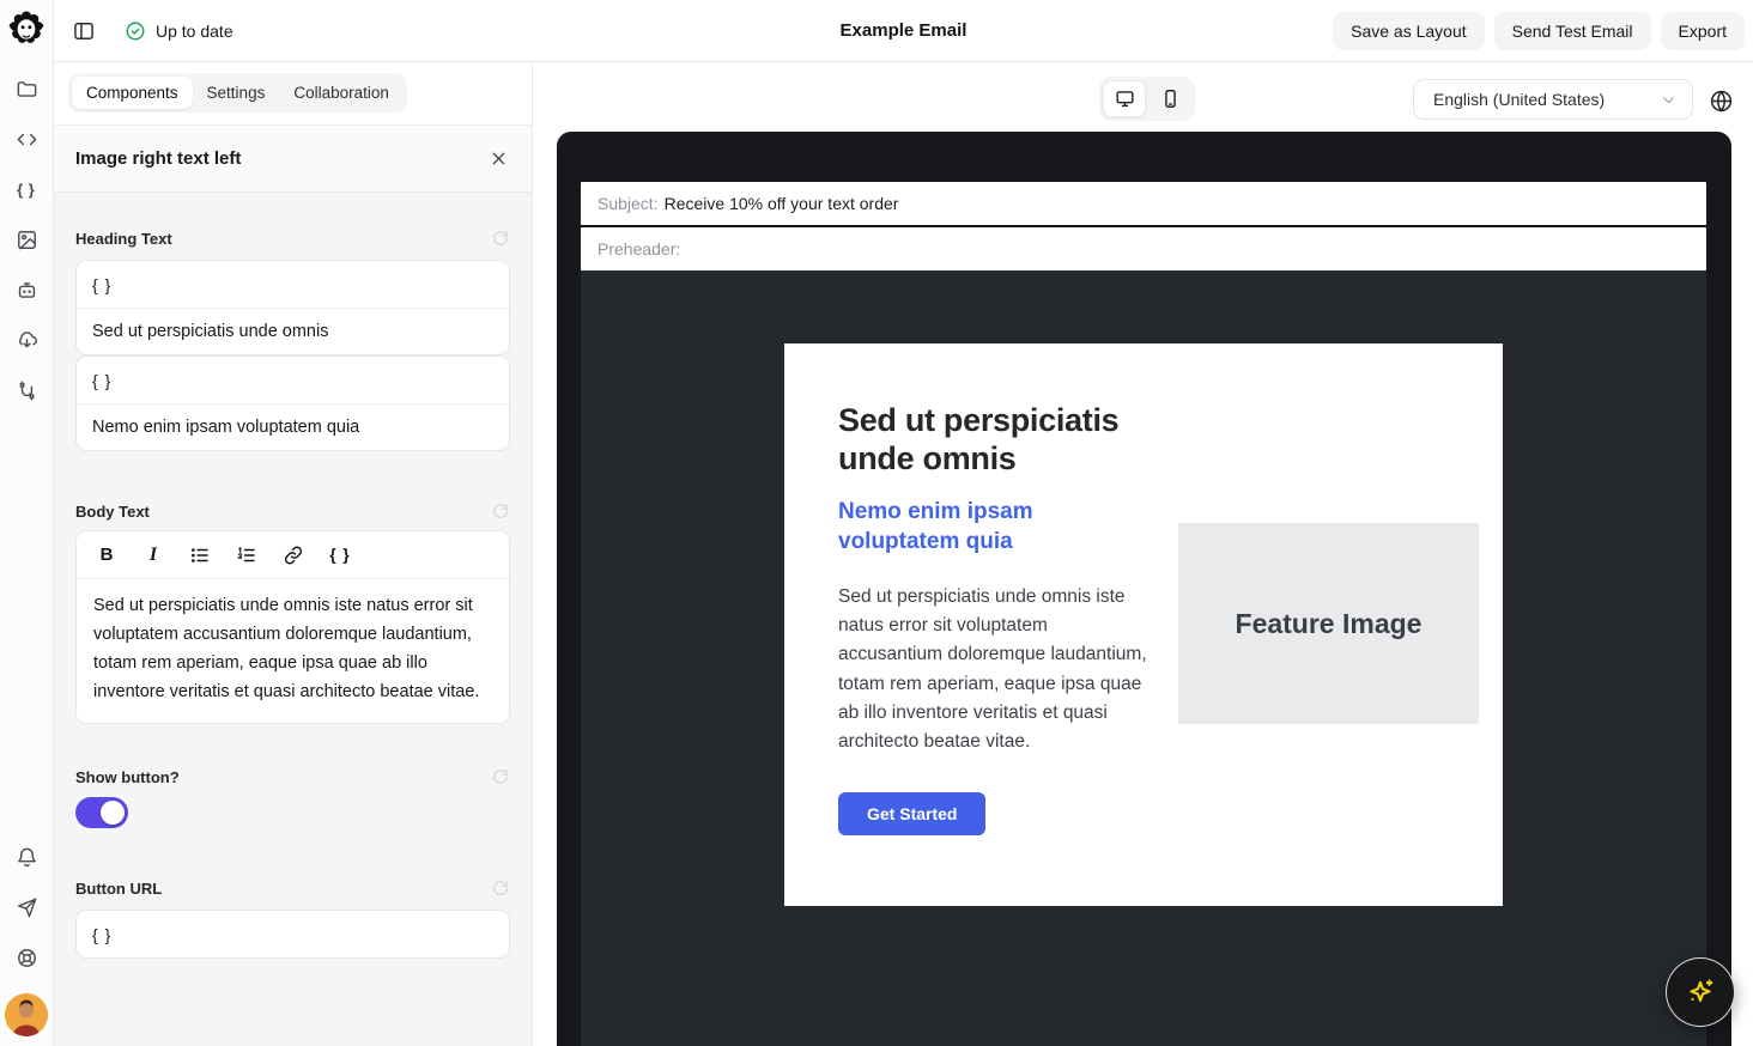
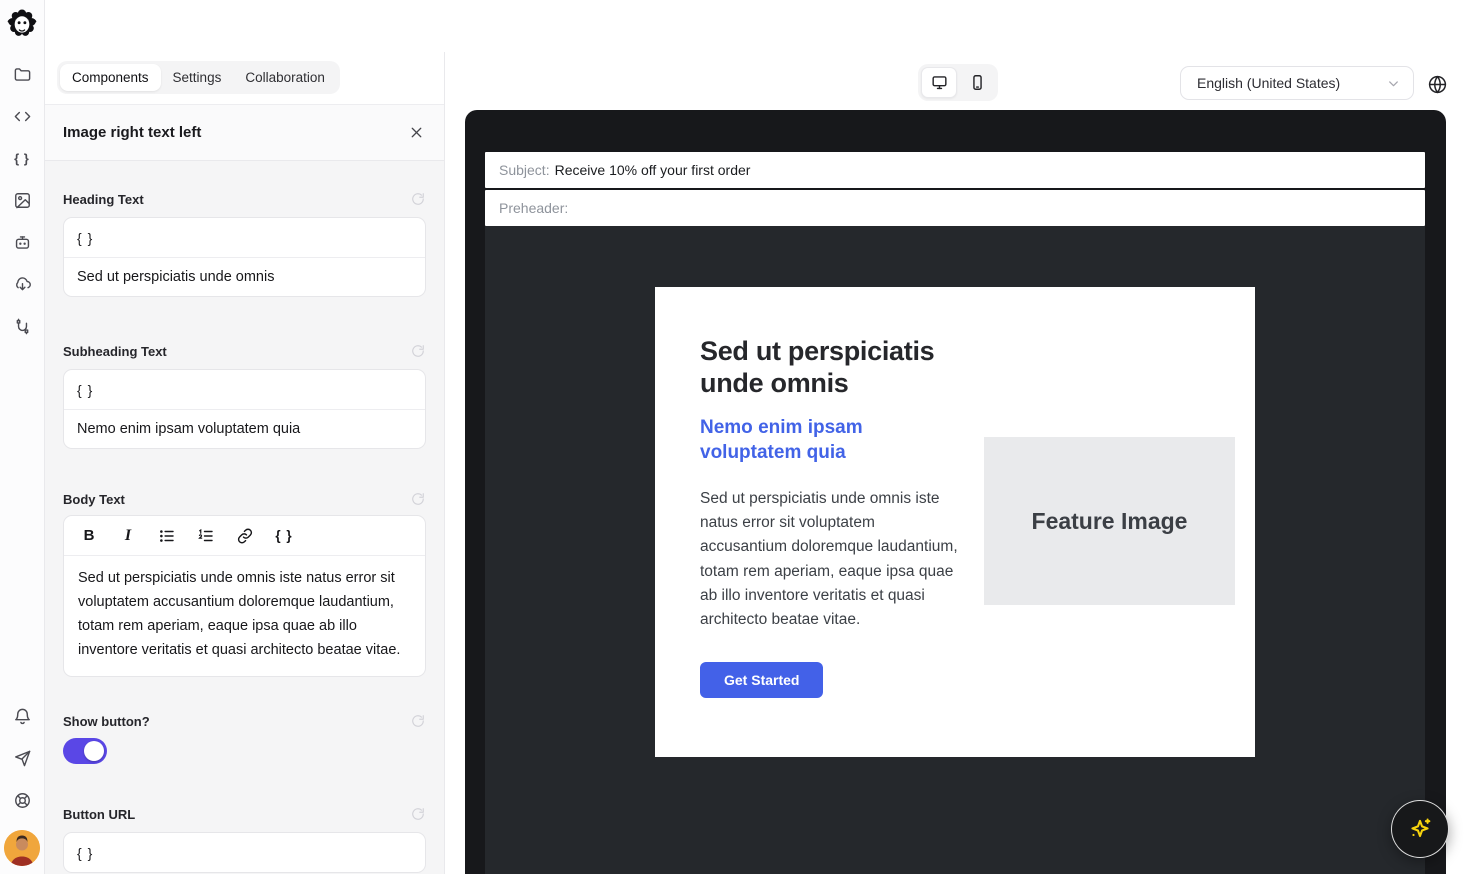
  { }
- Up to date
- Example Email
- Save as Layout
- Send Test Email
- Export
  Components
  Settings
  Collaboration
  Image right text left
  Heading Text
  { }
  Sed ut perspiciatis unde omnis
+ Subheading Text
  { }
  Nemo enim ipsam voluptatem quia
  Body Text
  B
  I
  { }
  Sed ut perspiciatis unde omnis iste natus error sit voluptatem accusantium doloremque laudantium, totam rem aperiam, eaque ipsa quae ab illo inventore veritatis et quasi architecto beatae vitae.
  Show button?
  Button URL
  { }
  English (United States)
  Subject:
- Receive 10% off your text order
+ Receive 10% off your first order
  Preheader:
  Sed ut perspiciatis unde omnis
  Nemo enim ipsam voluptatem quia
  Sed ut perspiciatis unde omnis iste natus error sit voluptatem accusantium doloremque laudantium, totam rem aperiam, eaque ipsa quae ab illo inventore veritatis et quasi architecto beatae vitae.
  Get Started
  Feature Image
